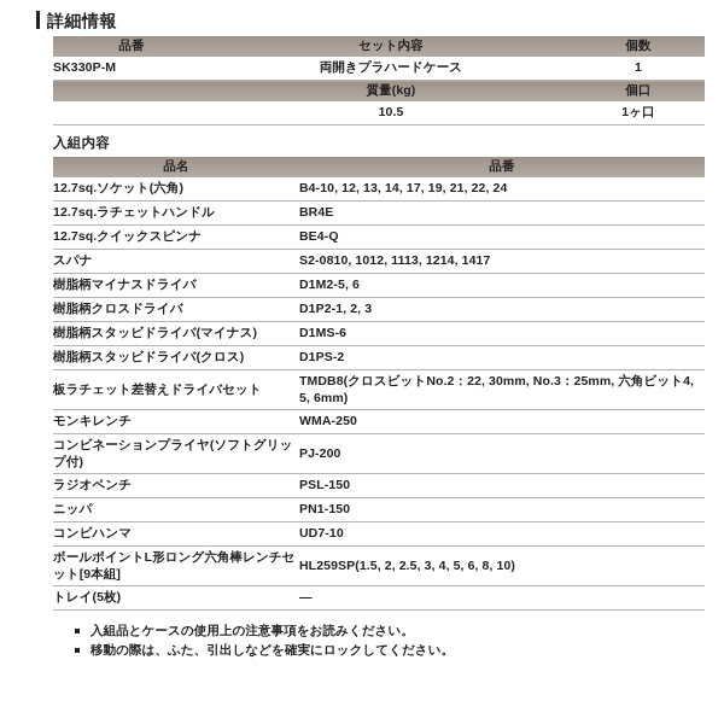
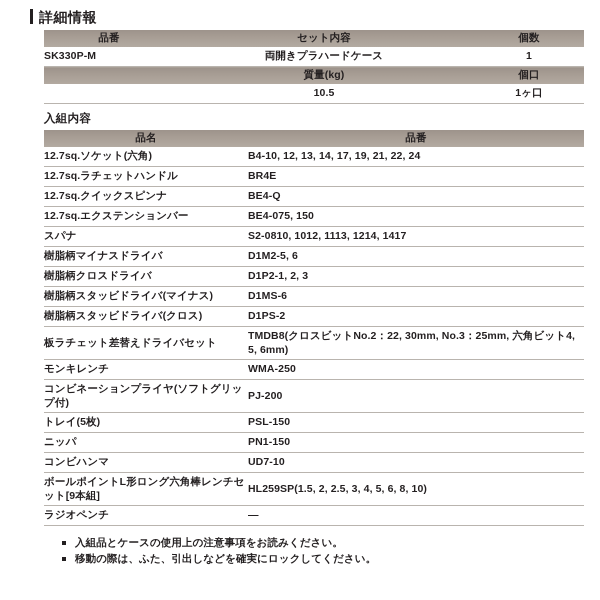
  詳細情報
  品番	セット内容	個数
  SK330P-M	両開きプラハードケース	1
  	質量(kg)	個口
  	10.5	1ヶ口
  入組内容
  品名	品番
  12.7sq.ソケット(六角)	B4-10, 12, 13, 14, 17, 19, 21, 22, 24
  12.7sq.ラチェットハンドル	BR4E
  12.7sq.クイックスピンナ	BE4-Q
+ 12.7sq.エクステンションバー	BE4-075, 150
  スパナ	S2-0810, 1012, 1113, 1214, 1417
  樹脂柄マイナスドライバ	D1M2-5, 6
  樹脂柄クロスドライバ	D1P2-1, 2, 3
  樹脂柄スタッビドライバ(マイナス)	D1MS-6
  樹脂柄スタッビドライバ(クロス)	D1PS-2
  板ラチェット差替えドライバセット	TMDB8(クロスビットNo.2：22, 30mm, No.3：25mm, 六角ビット4, 5, 6mm)
  モンキレンチ	WMA-250
  コンビネーションプライヤ(ソフトグリップ付)	PJ-200
- ラジオペンチ	PSL-150
+ トレイ(5枚)	PSL-150
  ニッパ	PN1-150
  コンビハンマ	UD7-10
  ボールポイントL形ロング六角棒レンチセット[9本組]	HL259SP(1.5, 2, 2.5, 3, 4, 5, 6, 8, 10)
- トレイ(5枚)	—
+ ラジオペンチ	—
  入組品とケースの使用上の注意事項をお読みください。
  移動の際は、ふた、引出しなどを確実にロックしてください。
